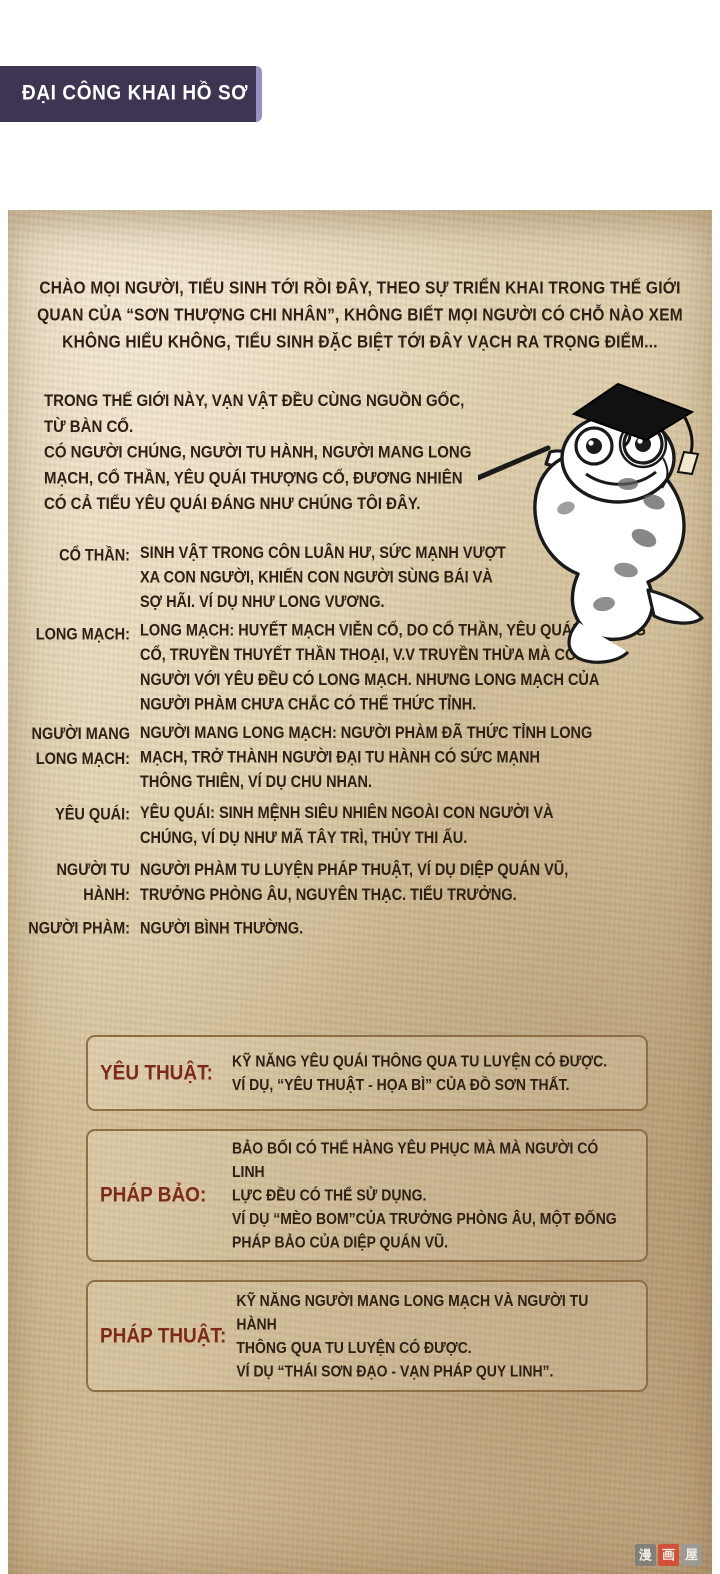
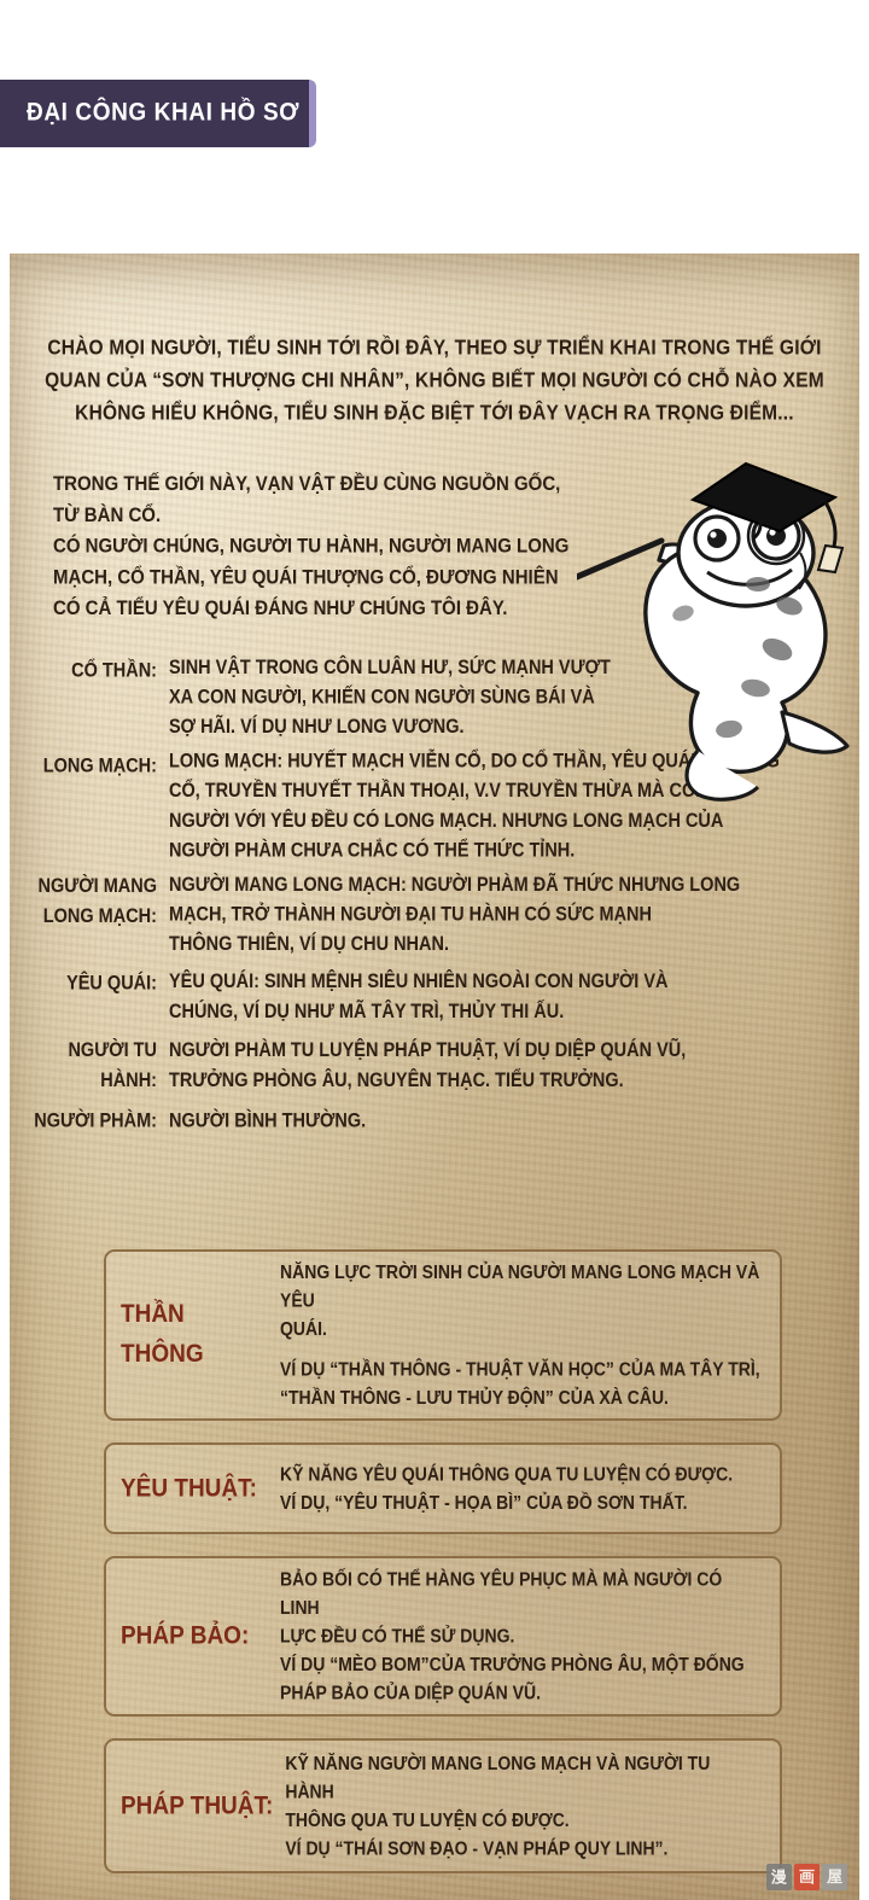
  ĐẠI CÔNG KHAI HỒ SƠ
  CHÀO MỌI NGƯỜI, TIỂU SINH TỚI RỒI ĐÂY, THEO SỰ TRIỂN KHAI TRONG THẾ GIỚI QUAN CỦA “SƠN THƯỢNG CHI NHÂN”, KHÔNG BIẾT MỌI NGƯỜI CÓ CHỖ NÀO XEM KHÔNG HIỂU KHÔNG, TIỂU SINH ĐẶC BIỆT TỚI ĐÂY VẠCH RA TRỌNG ĐIỂM...
  TRONG THẾ GIỚI NÀY, VẠN VẬT ĐỀU CÙNG NGUỒN GỐC,
  TỪ BÀN CỔ.
  CÓ NGƯỜI CHÚNG, NGƯỜI TU HÀNH, NGƯỜI MANG LONG
  MẠCH, CỔ THẦN, YÊU QUÁI THƯỢNG CỔ, ĐƯƠNG NHIÊN
  CÓ CẢ TIỂU YÊU QUÁI ĐÁNG NHƯ CHÚNG TÔI ĐÂY.
  CỔ THẦN:
  SINH VẬT TRONG CÔN LUÂN HƯ, SỨC MẠNH VƯỢT
  XA CON NGƯỜI, KHIẾN CON NGƯỜI SÙNG BÁI VÀ
  SỢ HÃI. VÍ DỤ NHƯ LONG VƯƠNG.
  LONG MẠCH:
  LONG MẠCH: HUYẾT MẠCH VIỄN CỔ, DO CỔ THẦN, YÊU QUÁ
  CỔ, TRUYỀN THUYẾT THẦN THOẠI, V.V TRUYỀN THỪA MÀ CÓ
  NGƯỜI VỚI YÊU ĐỀU CÓ LONG MẠCH. NHƯNG LONG MẠCH CỦA
  NGƯỜI PHÀM CHƯA CHẮC CÓ THỂ THỨC TỈNH.
  NGƯỜI MANG
  LONG MẠCH:
- NGƯỜI MANG LONG MẠCH: NGƯỜI PHÀM ĐÃ THỨC TỈNH LONG
+ NGƯỜI MANG LONG MẠCH: NGƯỜI PHÀM ĐÃ THỨC NHƯNG LONG
  MẠCH, TRỞ THÀNH NGƯỜI ĐẠI TU HÀNH CÓ SỨC MẠNH
  THÔNG THIÊN, VÍ DỤ CHU NHAN.
  YÊU QUÁI:
  YÊU QUÁI: SINH MỆNH SIÊU NHIÊN NGOÀI CON NGƯỜI VÀ
  CHÚNG, VÍ DỤ NHƯ MÃ TÂY TRÌ, THỦY THI ẤU.
  NGƯỜI TU
  HÀNH:
  NGƯỜI PHÀM TU LUYỆN PHÁP THUẬT, VÍ DỤ DIỆP QUÁN VŨ,
  TRƯỞNG PHÒNG ÂU, NGUYÊN THẠC. TIỂU TRƯỞNG.
  NGƯỜI PHÀM:
  NGƯỜI BÌNH THƯỜNG.
+ THẦN
+ THÔNG
+ NĂNG LỰC TRỜI SINH CỦA NGƯỜI MANG LONG MẠCH VÀ YÊU
+ QUÁI.
+ VÍ DỤ “THẦN THÔNG - THUẬT VĂN HỌC” CỦA MA TÂY TRÌ,
+ “THẦN THÔNG - LƯU THỦY ĐỘN” CỦA XÀ CÂU.
  YÊU THUẬT:
  KỸ NĂNG YÊU QUÁI THÔNG QUA TU LUYỆN CÓ ĐƯỢC.
  VÍ DỤ, “YÊU THUẬT - HỌA BÌ” CỦA ĐỒ SƠN THẤT.
  PHÁP BẢO:
  BẢO BỐI CÓ THỂ HÀNG YÊU PHỤC MÀ MÀ NGƯỜI CÓ LINH
  LỰC ĐỀU CÓ THỂ SỬ DỤNG.
  VÍ DỤ “MÈO BOM”CỦA TRƯỞNG PHÒNG ÂU, MỘT ĐỐNG
  PHÁP BẢO CỦA DIỆP QUÁN VŨ.
  PHÁP THUẬT:
  KỸ NĂNG NGƯỜI MANG LONG MẠCH VÀ NGƯỜI TU HÀNH
  THÔNG QUA TU LUYỆN CÓ ĐƯỢC.
  VÍ DỤ “THÁI SƠN ĐẠO - VẠN PHÁP QUY LINH”.
  漫
  画
  屋
